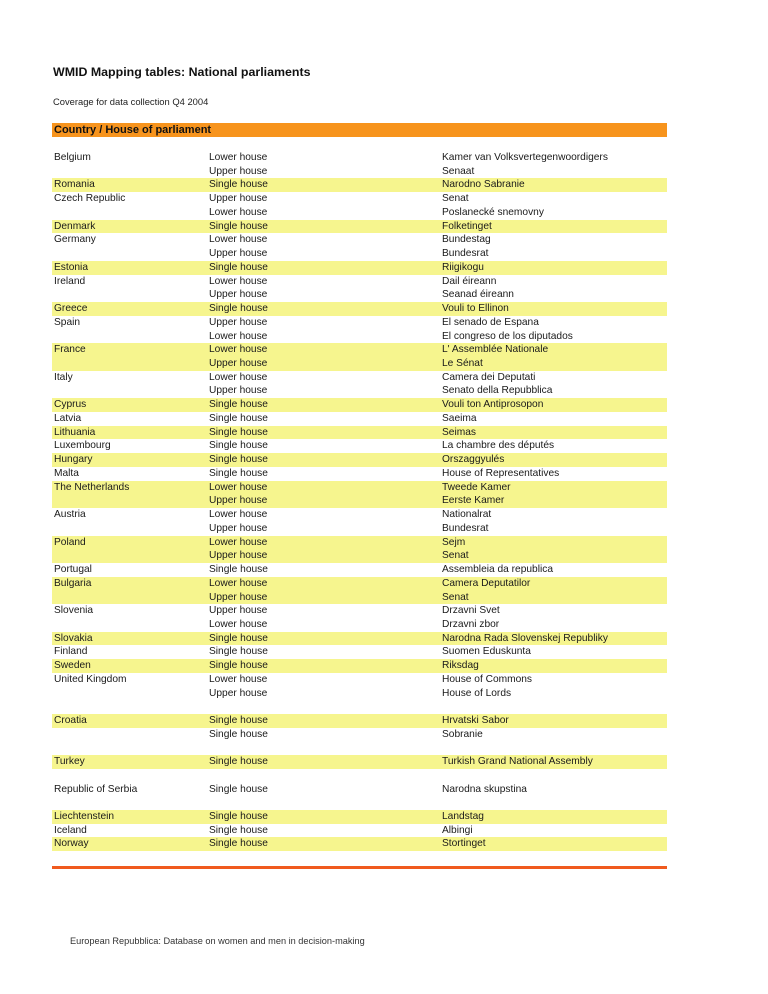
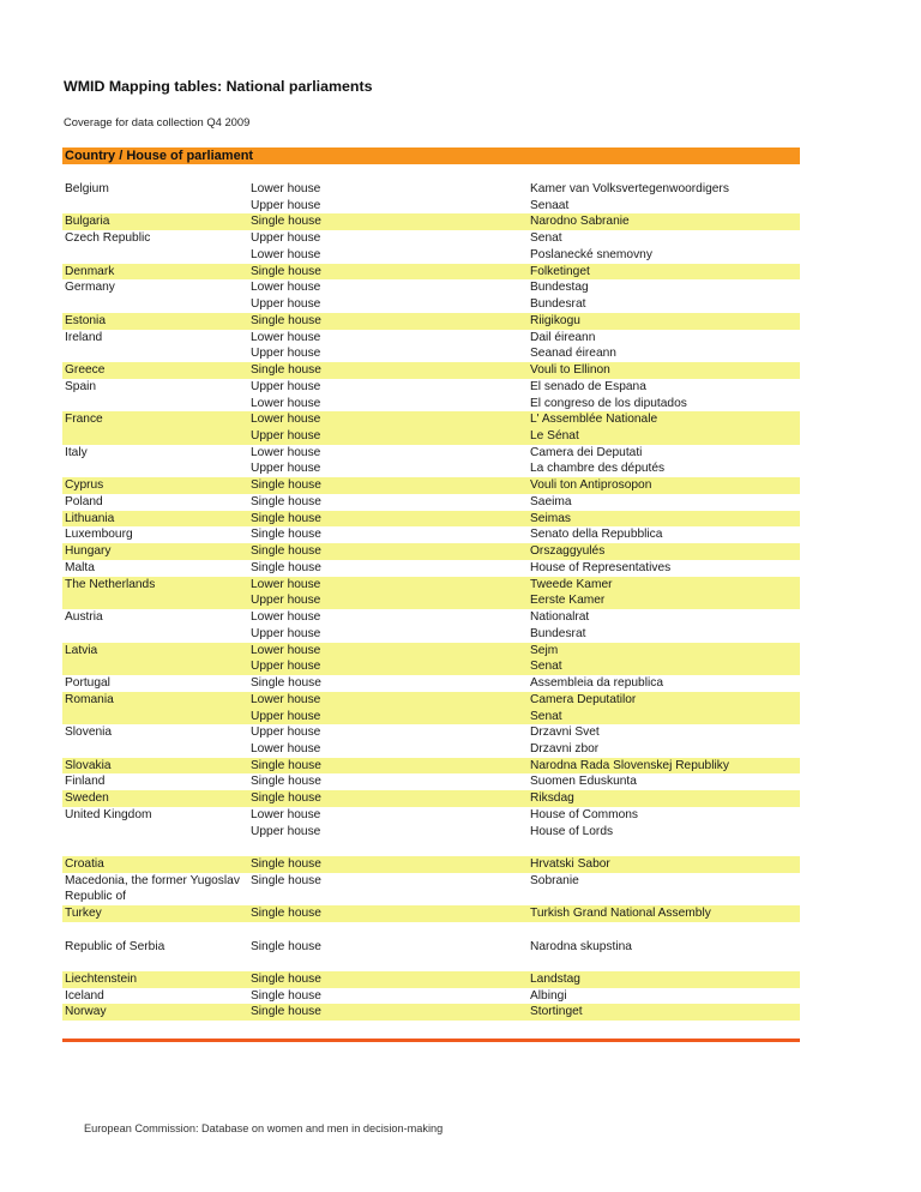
  WMID Mapping tables: National parliaments
- Coverage for data collection Q4 2004
+ Coverage for data collection Q4 2009
  Country / House of parliament
  Belgium
  Lower house
  Kamer van Volksvertegenwoordigers
  Upper house
  Senaat
- Romania
+ Bulgaria
  Single house
  Narodno Sabranie
  Czech Republic
  Upper house
  Senat
  Lower house
  Poslanecké snemovny
  Denmark
  Single house
  Folketinget
  Germany
  Lower house
  Bundestag
  Upper house
  Bundesrat
  Estonia
  Single house
  Riigikogu
  Ireland
  Lower house
  Dail éireann
  Upper house
  Seanad éireann
  Greece
  Single house
  Vouli to Ellinon
  Spain
  Upper house
  El senado de Espana
  Lower house
  El congreso de los diputados
  France
  Lower house
  L' Assemblée Nationale
  Upper house
  Le Sénat
  Italy
  Lower house
  Camera dei Deputati
  Upper house
- Senato della Repubblica
+ La chambre des députés
  Cyprus
  Single house
  Vouli ton Antiprosopon
- Latvia
+ Poland
  Single house
  Saeima
  Lithuania
  Single house
  Seimas
  Luxembourg
  Single house
- La chambre des députés
+ Senato della Repubblica
  Hungary
  Single house
  Orszaggyulés
  Malta
  Single house
  House of Representatives
  The Netherlands
  Lower house
  Tweede Kamer
  Upper house
  Eerste Kamer
  Austria
  Lower house
  Nationalrat
  Upper house
  Bundesrat
- Poland
+ Latvia
  Lower house
  Sejm
  Upper house
  Senat
  Portugal
  Single house
  Assembleia da republica
- Bulgaria
+ Romania
  Lower house
  Camera Deputatilor
  Upper house
  Senat
  Slovenia
  Upper house
  Drzavni Svet
  Lower house
  Drzavni zbor
  Slovakia
  Single house
  Narodna Rada Slovenskej Republiky
  Finland
  Single house
  Suomen Eduskunta
  Sweden
  Single house
  Riksdag
  United Kingdom
  Lower house
  House of Commons
  Upper house
  House of Lords
  Croatia
  Single house
  Hrvatski Sabor
+ Macedonia, the former Yugoslav Republic of
  Single house
  Sobranie
  Turkey
  Single house
  Turkish Grand National Assembly
  Republic of Serbia
  Single house
  Narodna skupstina
  Liechtenstein
  Single house
  Landstag
  Iceland
  Single house
  Albingi
  Norway
  Single house
  Stortinget
- European Repubblica: Database on women and men in decision-making
+ European Commission: Database on women and men in decision-making
